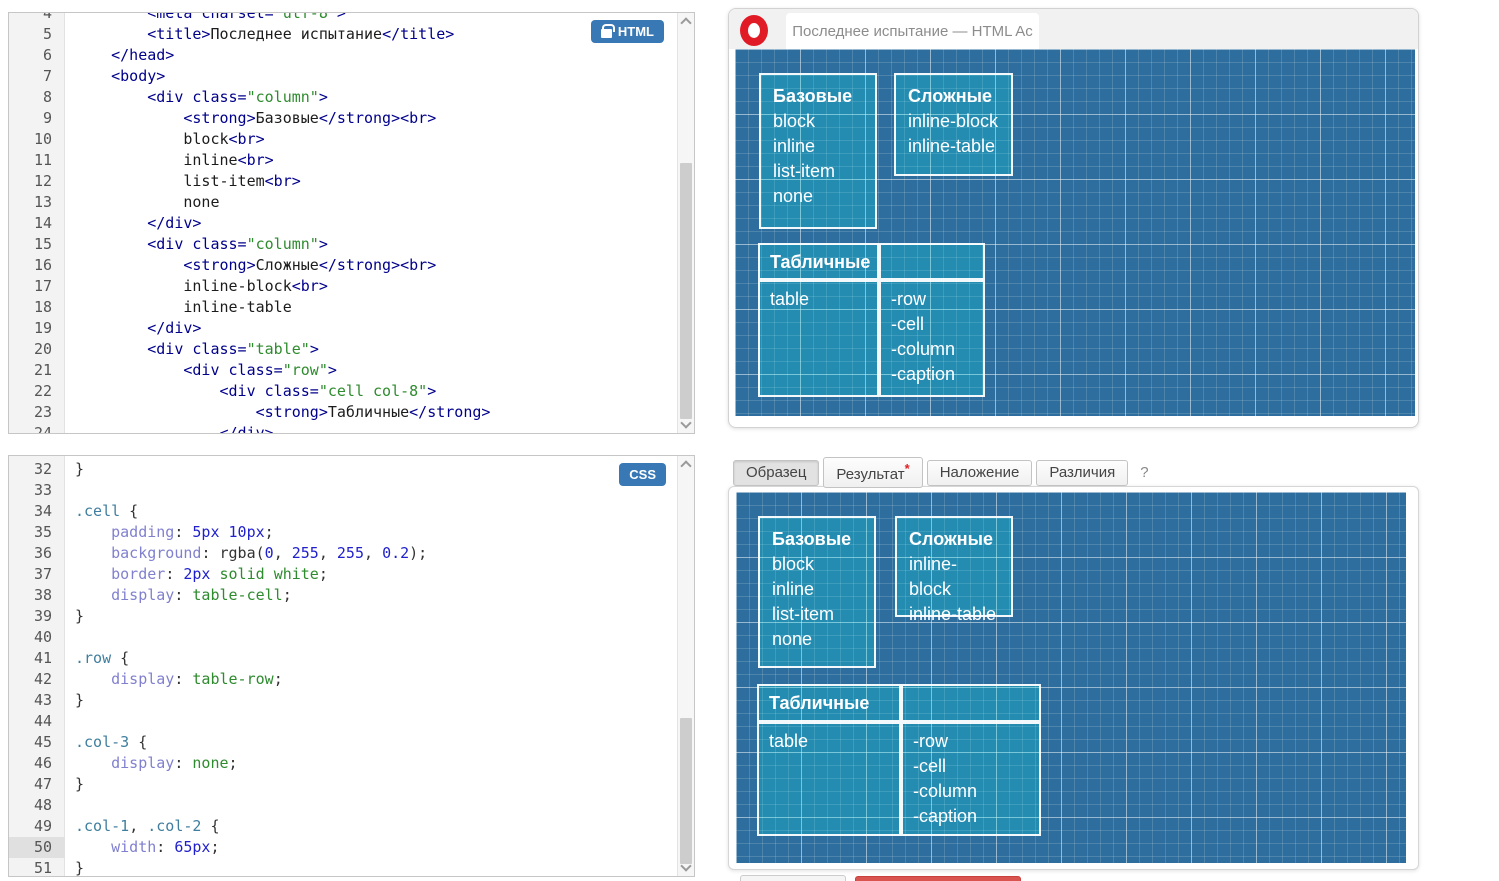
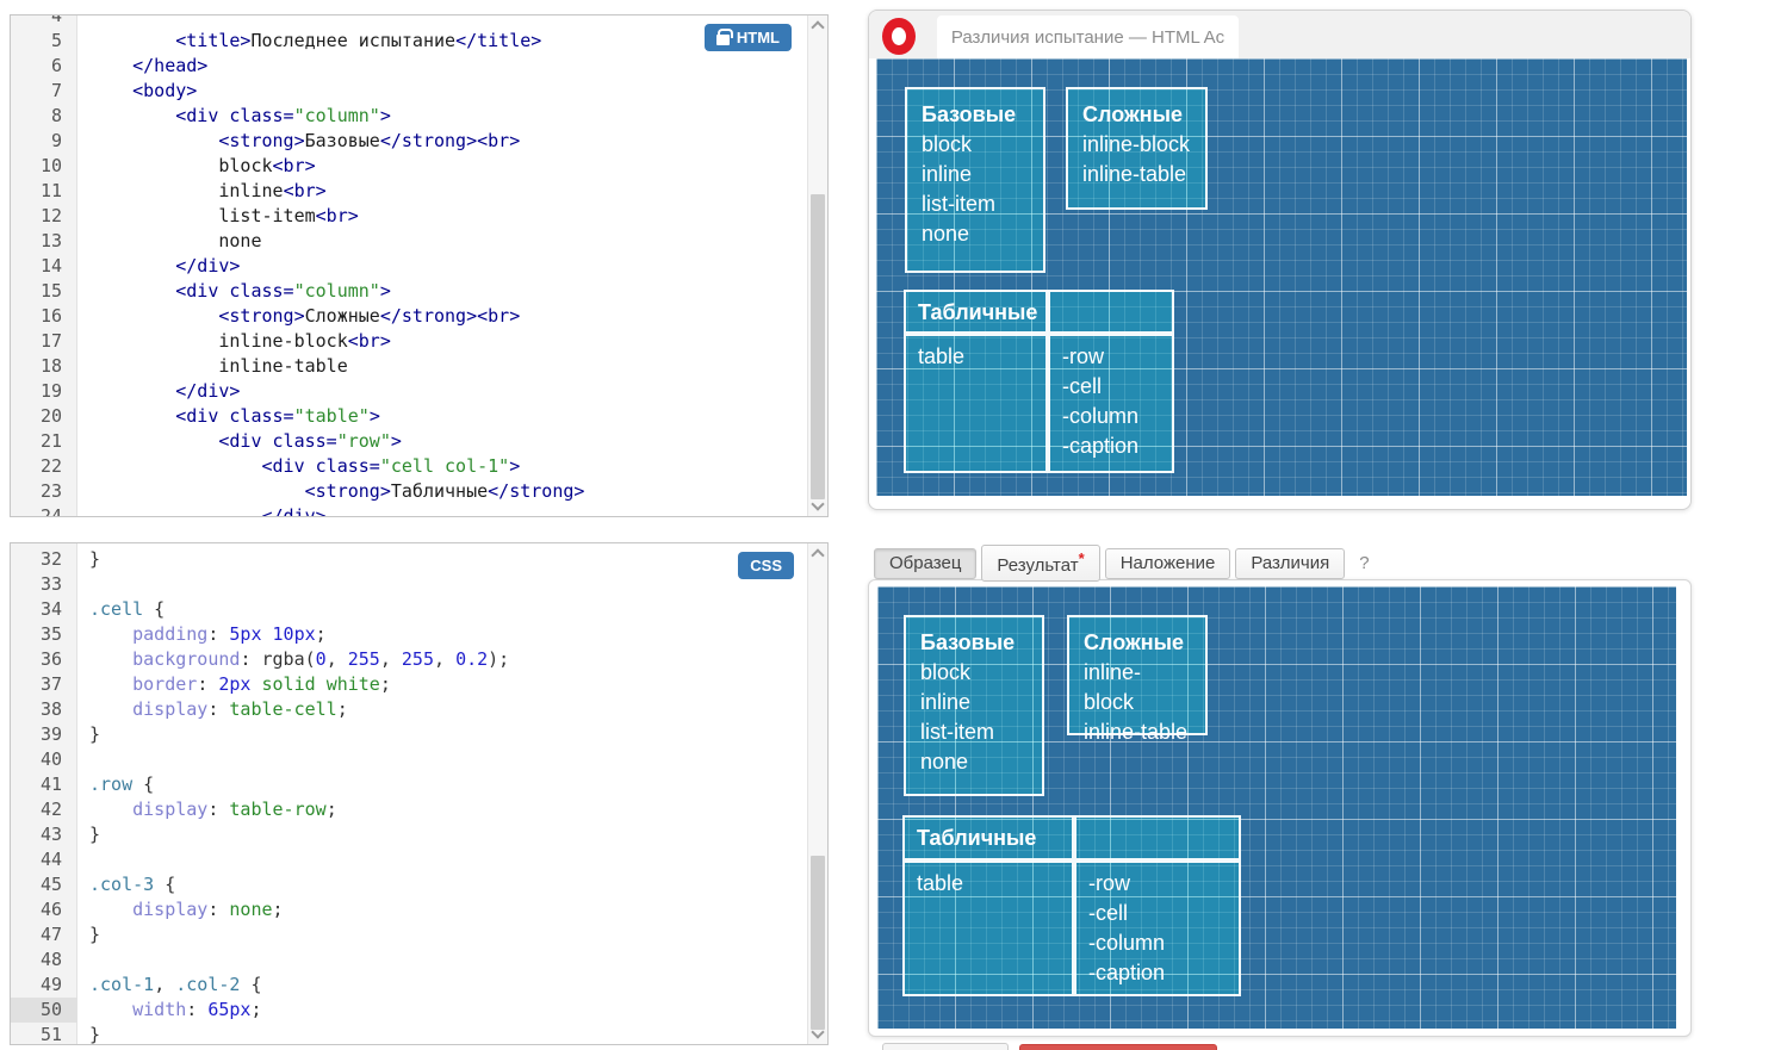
  4
- <meta charset="utf-8">
  5
  <title>Последнее испытание</title>
  6
  </head>
  7
  <body>
  8
  <div class="column">
  9
  <strong>Базовые</strong><br>
  10
  block<br>
  11
  inline<br>
  12
  list-item<br>
  13
  none
  14
  </div>
  15
  <div class="column">
  16
  <strong>Сложные</strong><br>
  17
  inline-block<br>
  18
  inline-table
  19
  </div>
  20
  <div class="table">
  21
  <div class="row">
  22
- <div class="cell col-8">
+ <div class="cell col-1">
  23
  <strong>Табличные</strong>
  HTML
  32
  }
  33
  34
  .cell {
  35
  padding: 5px 10px;
  36
  background: rgba(0, 255, 255, 0.2);
  37
  border: 2px solid white;
  38
  display: table-cell;
  39
  }
  40
  41
  .row {
  42
  display: table-row;
  43
  }
  44
  45
  .col-3 {
  46
  display: none;
  47
  }
  48
  49
  .col-1, .col-2 {
  50
  width: 65px;
  51
  }
  CSS
- Последнее испытание — HTML Ac
+ Различия испытание — HTML Ac
  Базовые
  block
  inline
  list-item
  none
  Сложные
  inline-block
  inline-table
  Табличные
  table
  -row
  -cell
  -column
  -caption
  Образец
  Результат*
  Наложение
  Различия
  ?
  Базовые
  block
  inline
  list-item
  none
  Сложные
  inline-block
  inline-table
  Табличные
  table
  -row
  -cell
  -column
  -caption
